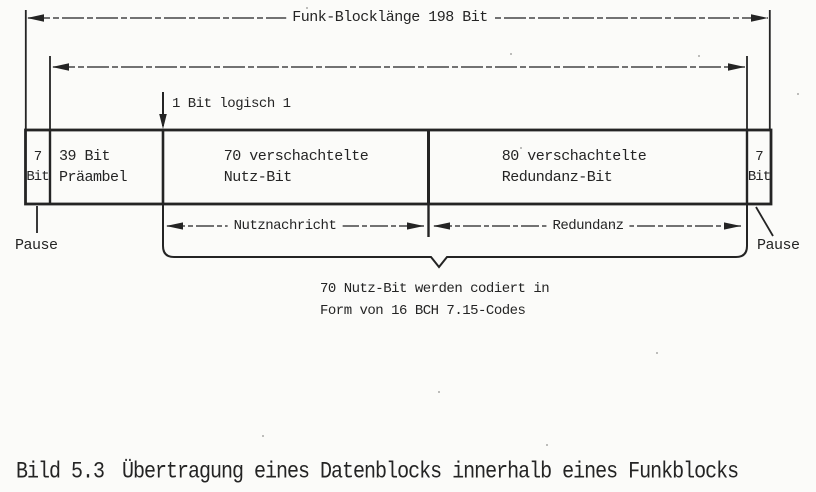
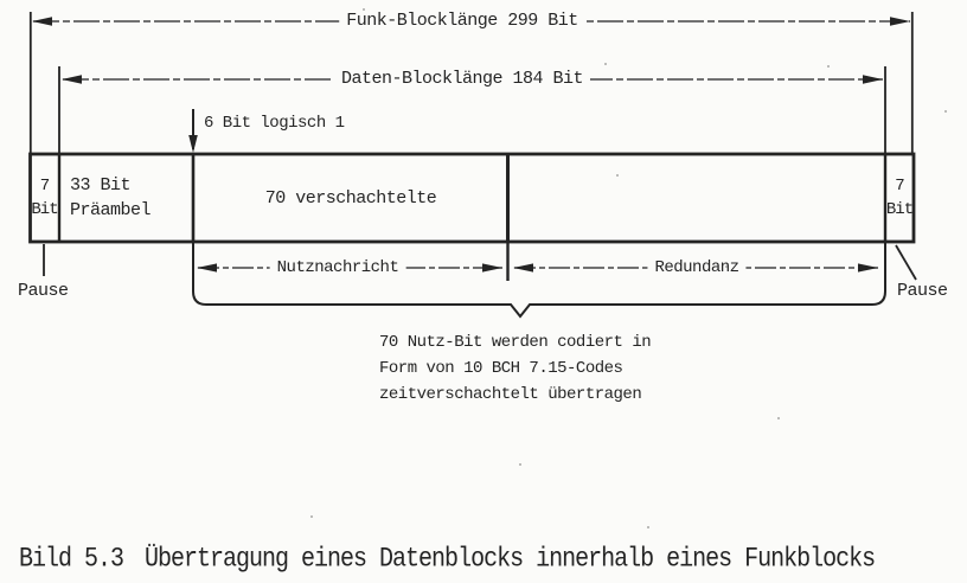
- Funk-Blocklänge 198 Bit
+ Funk-Blocklänge 299 Bit
+ Daten-Blocklänge 184 Bit
- 1 Bit logisch 1
+ 6 Bit logisch 1
  7
  Bit
- 39 Bit
+ 33 Bit
  Präambel
  70 verschachtelte
- Nutz-Bit
- 80 verschachtelte
- Redundanz-Bit
  7
  Bit
  Pause
  Pause
  Nutznachricht
  Redundanz
  70 Nutz-Bit werden codiert in
- Form von 16 BCH 7.15-Codes
+ Form von 10 BCH 7.15-Codes
+ zeitverschachtelt übertragen
  Bild 5.3 Übertragung eines Datenblocks innerhalb eines Funkblocks
